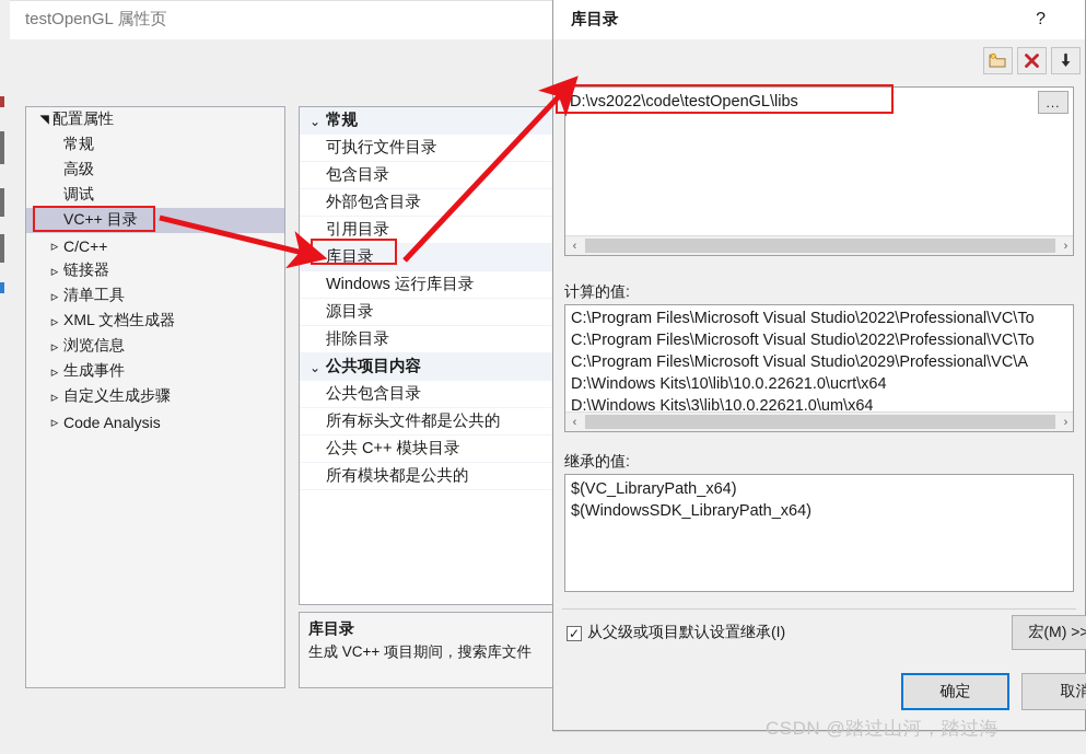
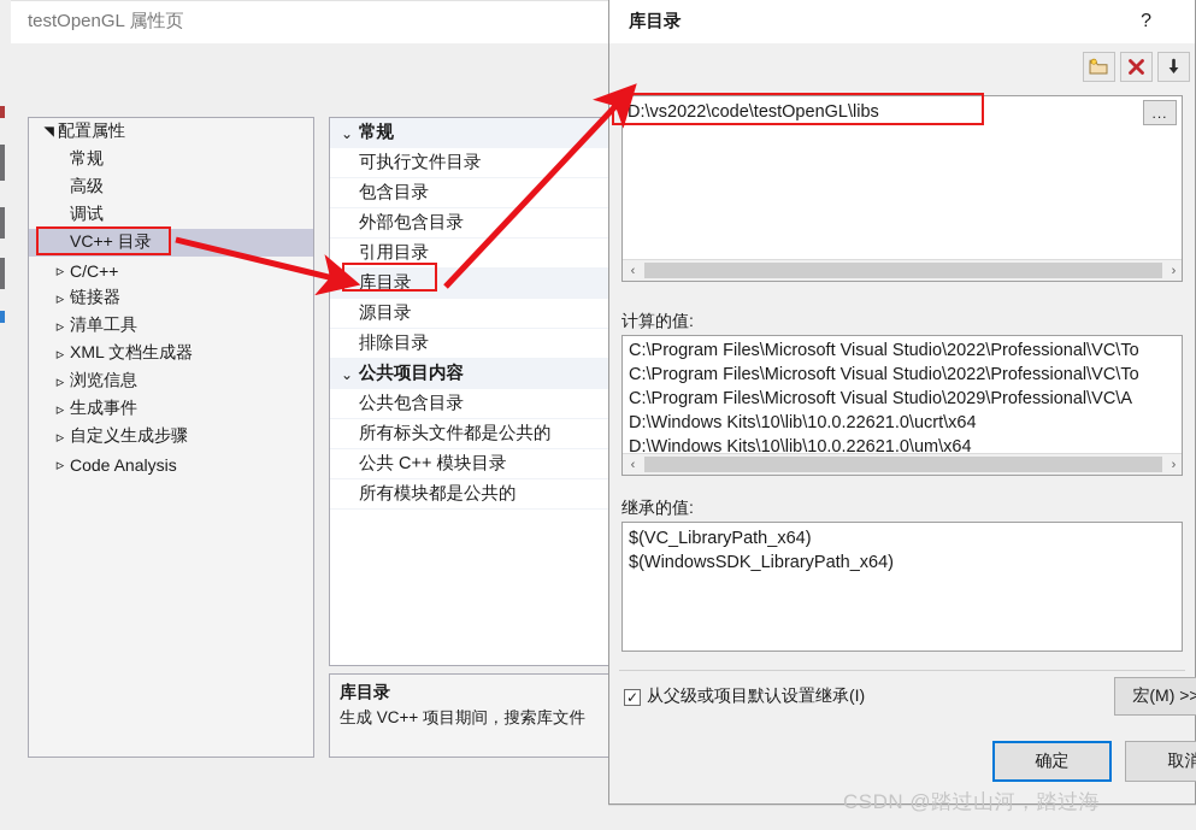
  testOpenGL 属性页
  配置属性
  常规
  高级
  调试
  VC++ 目录
  C/C++
  链接器
  清单工具
  XML 文档生成器
  浏览信息
  生成事件
  自定义生成步骤
  Code Analysis
  ⌄
  常规
  可执行文件目录
  包含目录
  外部包含目录
  引用目录
  库目录
- Windows 运行库目录
  源目录
  排除目录
  ⌄
  公共项目内容
  公共包含目录
  所有标头文件都是公共的
  公共 C++ 模块目录
  所有模块都是公共的
  库目录
  生成 VC++ 项目期间，搜索库文件
  库目录
  ?
  D:\vs2022\code\testOpenGL\libs
  ...
  ‹
  ›
  计算的值:
  C:\Program Files\Microsoft Visual Studio\2022\Professional\VC\To
  C:\Program Files\Microsoft Visual Studio\2022\Professional\VC\To
  C:\Program Files\Microsoft Visual Studio\2029\Professional\VC\A
  D:\Windows Kits\10\lib\10.0.22621.0\ucrt\x64
- D:\Windows Kits\3\lib\10.0.22621.0\um\x64
+ D:\Windows Kits\10\lib\10.0.22621.0\um\x64
  ‹
  ›
  继承的值:
  $(VC_LibraryPath_x64)
  $(WindowsSDK_LibraryPath_x64)
  ✓
  从父级或项目默认设置继承(I)
  宏(M) >>
  确定
  取消
  CSDN @踏过山河，踏过海
